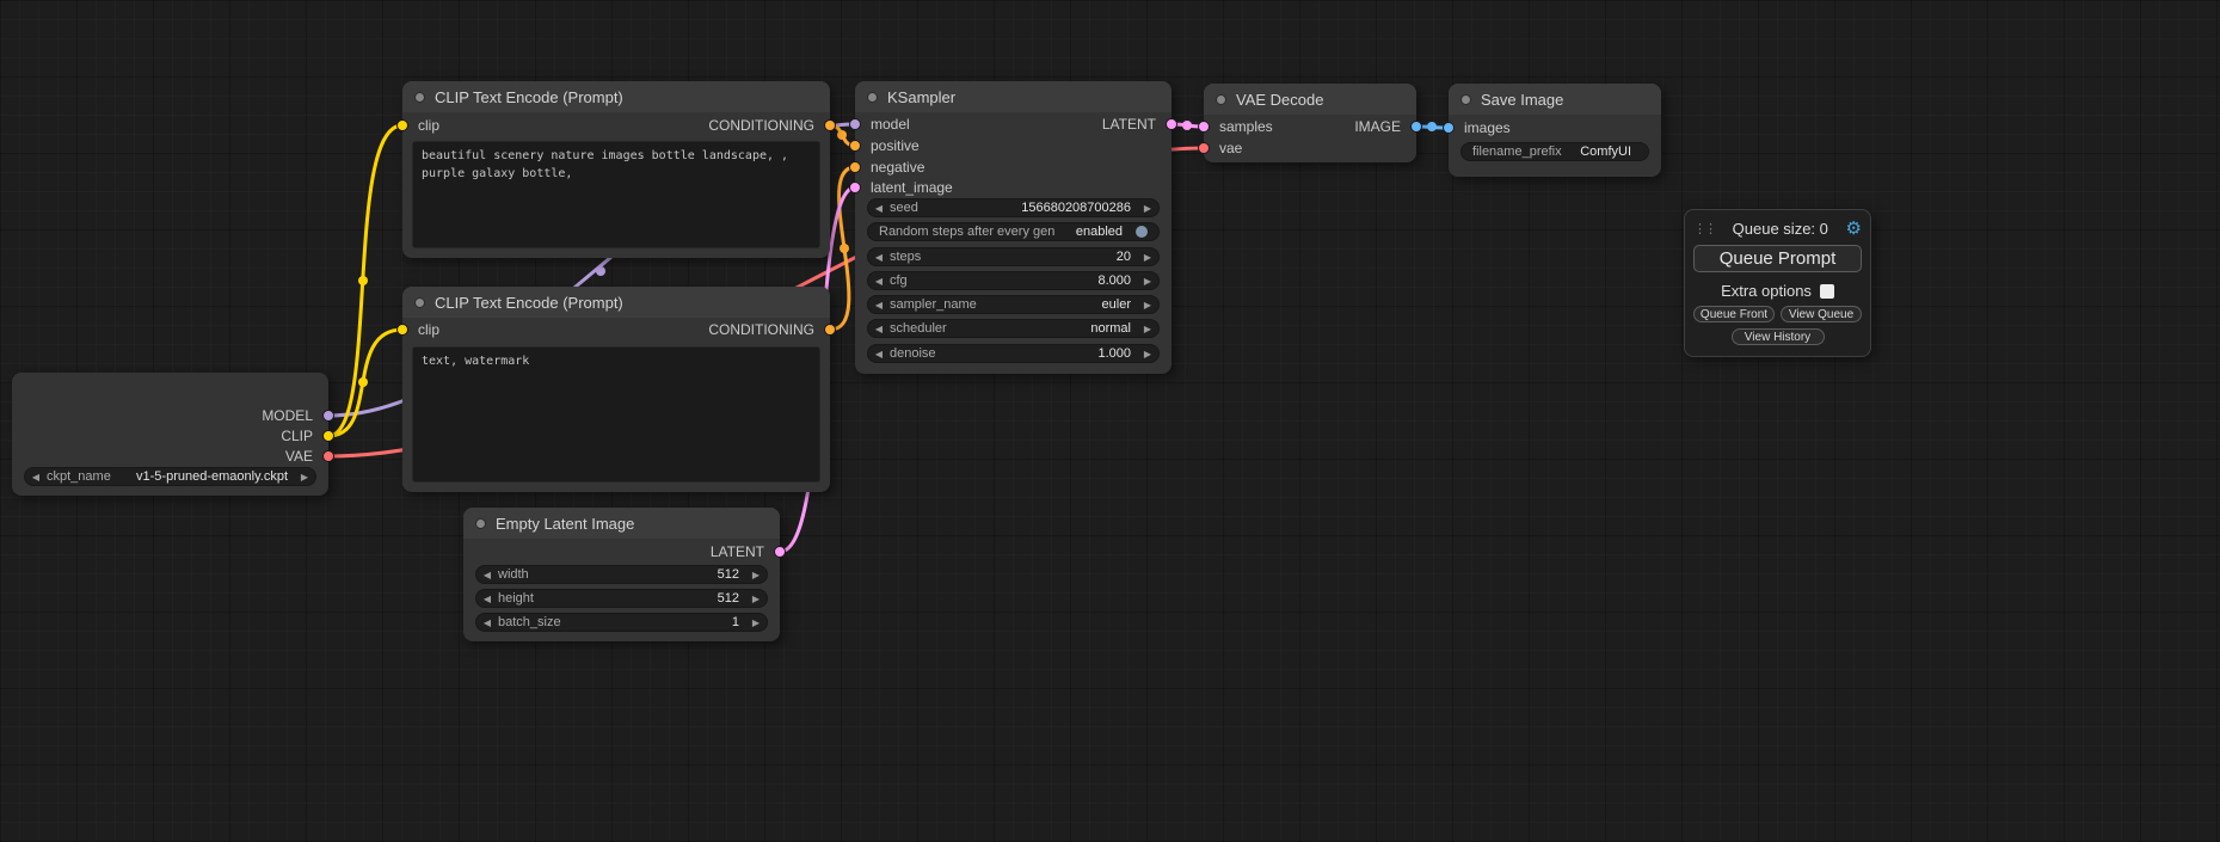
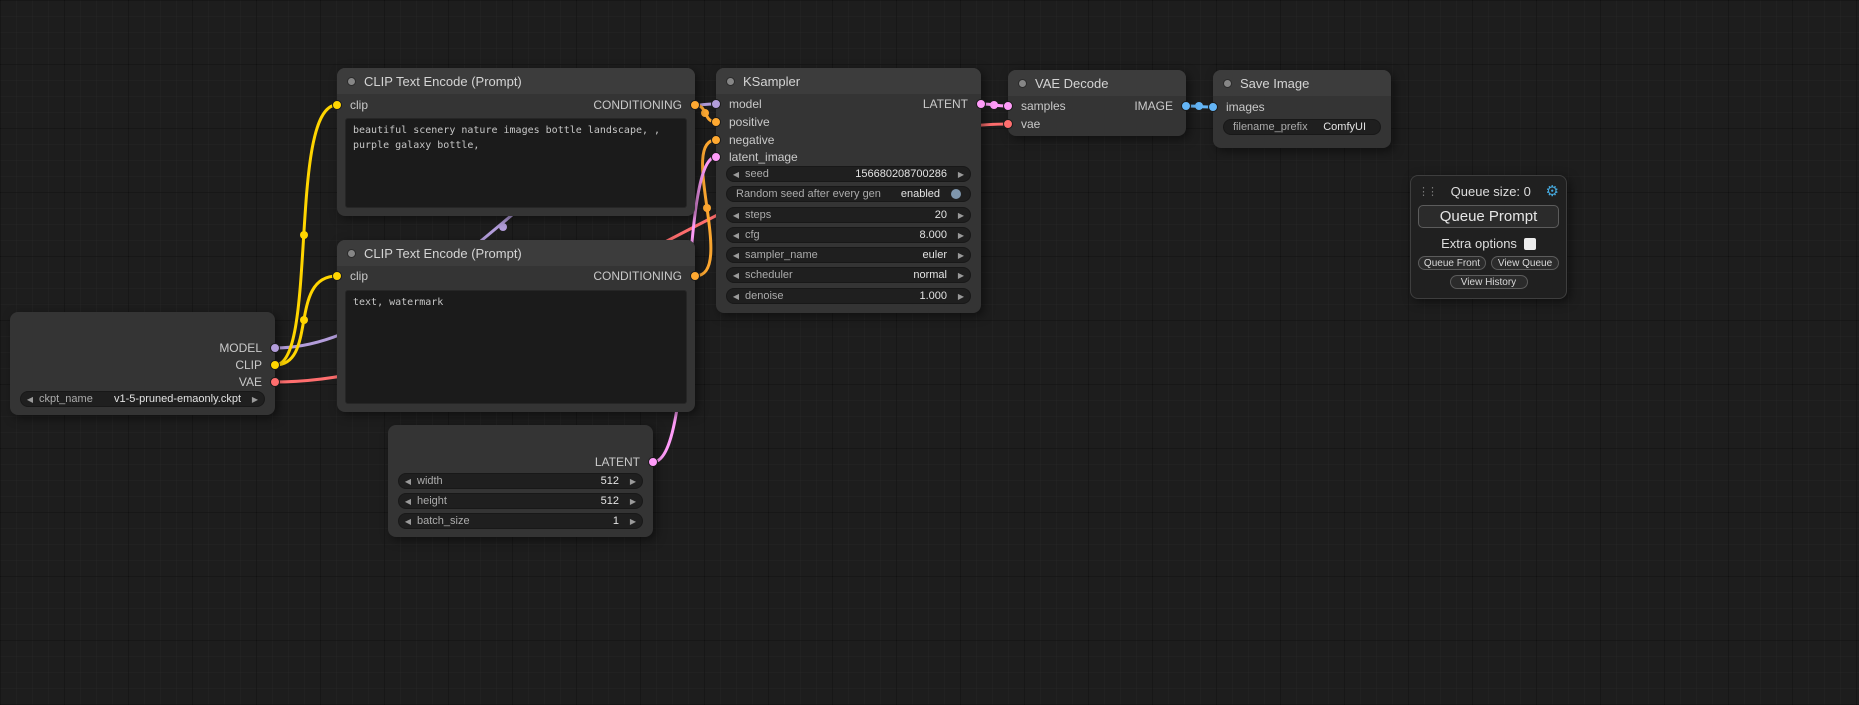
  MODEL
  CLIP
  VAE
  ◀
  ckpt_name
  v1-5-pruned-emaonly.ckpt
  ▶
  CLIP Text Encode (Prompt)
  clip
  CONDITIONING
  beautiful scenery nature images bottle landscape, , purple galaxy bottle,
  CLIP Text Encode (Prompt)
  clip
  CONDITIONING
  text, watermark
- Empty Latent Image
  LATENT
  ◀
  width
  512
  ▶
  ◀
  height
  512
  ▶
  ◀
  batch_size
  1
  ▶
  KSampler
  model
  LATENT
  positive
  negative
  latent_image
  ◀
  seed
  156680208700286
  ▶
- Random steps after every gen
+ Random seed after every gen
  enabled
  ◀
  steps
  20
  ▶
  ◀
  cfg
  8.000
  ▶
  ◀
  sampler_name
  euler
  ▶
  ◀
  scheduler
  normal
  ▶
  ◀
  denoise
  1.000
  ▶
  VAE Decode
  samples
  IMAGE
  vae
  Save Image
  images
  filename_prefix
  ComfyUI
  ⋮⋮
  Queue size: 0
  ⚙
  Queue Prompt
  Extra options
  Queue Front
  View Queue
  View History
